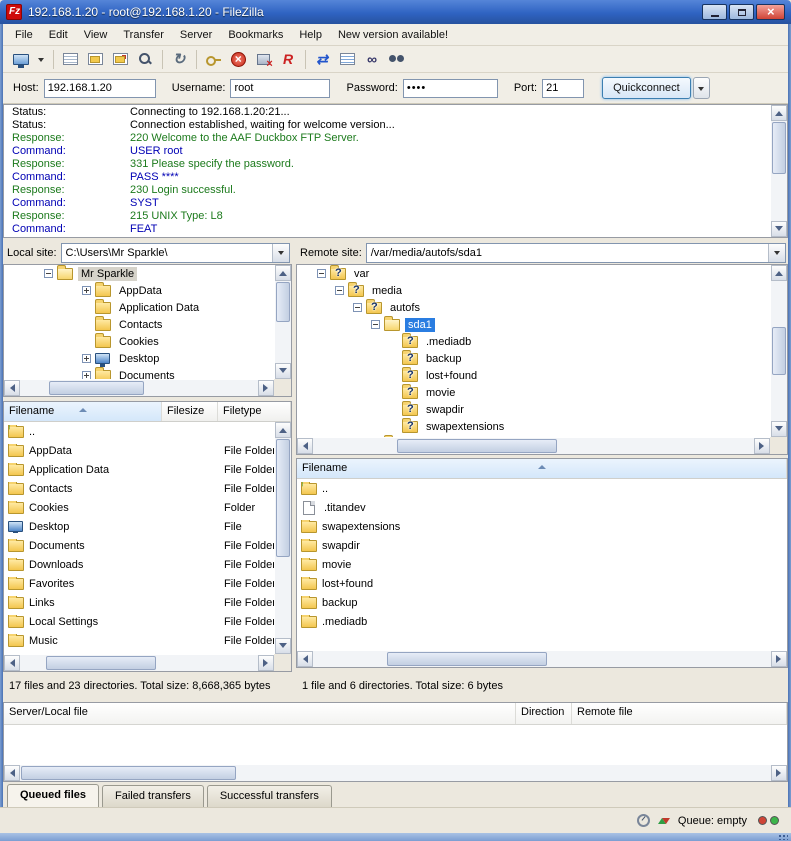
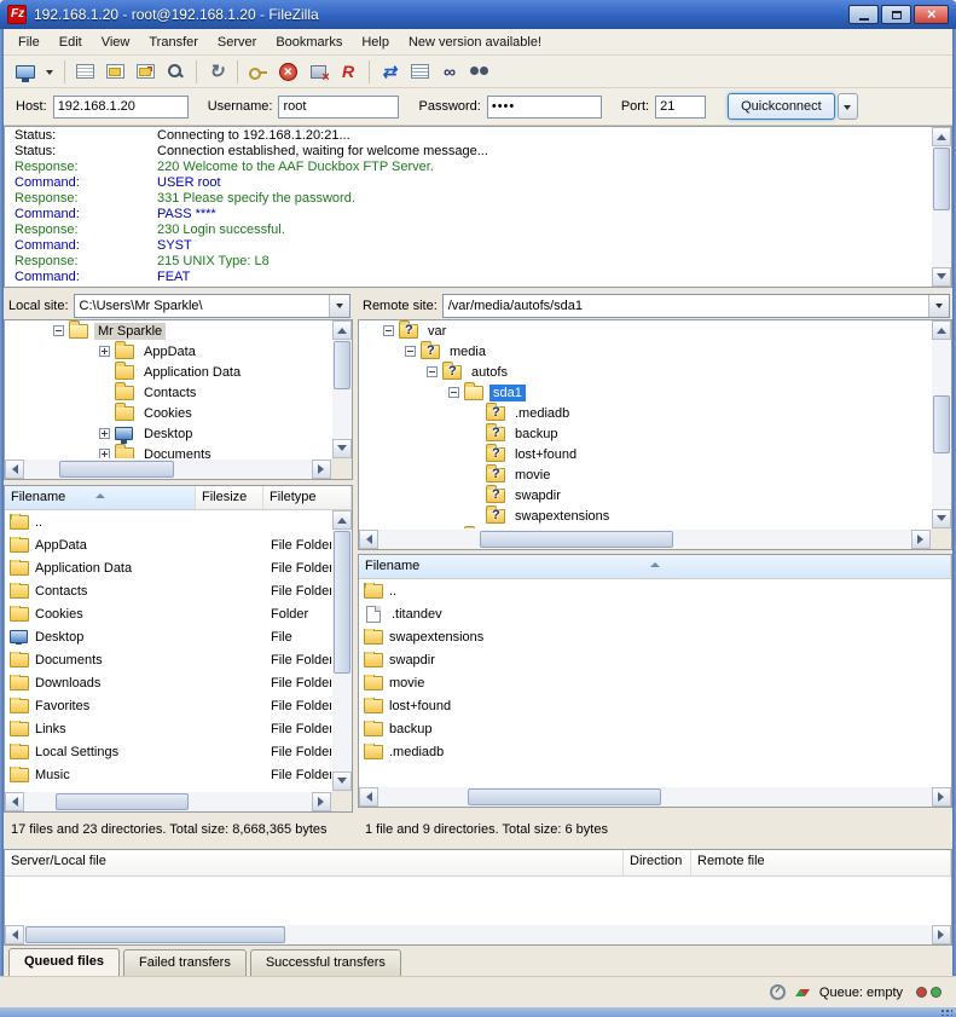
  192.168.1.20 - root@192.168.1.20 - FileZilla
  File
  Edit
  View
  Transfer
  Server
  Bookmarks
  Help
  New version available!
  Host:
  192.168.1.20
  Username:
  root
  Password:
  ••••
  Port:
  21
  Quickconnect
  Status:
  Connecting to 192.168.1.20:21...
  Status:
- Connection established, waiting for welcome version...
+ Connection established, waiting for welcome message...
  Response:
  220 Welcome to the AAF Duckbox FTP Server.
  Command:
  USER root
  Response:
  331 Please specify the password.
  Command:
  PASS ****
  Response:
  230 Login successful.
  Command:
  SYST
  Response:
  215 UNIX Type: L8
  Command:
  FEAT
  Local site:
  C:\Users\Mr Sparkle\
  Remote site:
  /var/media/autofs/sda1
  Mr Sparkle
  AppData
  Application Data
  Contacts
  Cookies
  Desktop
  Documents
  var
  media
  autofs
  sda1
  .mediadb
  backup
  lost+found
  movie
  swapdir
  swapextensions
  Filename
  Filesize
  Filetype
  ↑
  ..
  AppData
  File Folde
  Application Data
  File Folde
  Contacts
  File Folde
  Cookies
  Folder
  Desktop
  File
  Documents
  File Folde
  Downloads
  File Folde
  Favorites
  File Folde
  Links
  File Folde
  Local Settings
  File Folde
  Music
  File Folde
  Filename
  ↑
  ..
  .titandev
  swapextensions
  swapdir
  movie
  lost+found
  backup
  .mediadb
  17 files and 23 directories. Total size: 8,668,365 bytes
- 1 file and 6 directories. Total size: 6 bytes
+ 1 file and 9 directories. Total size: 6 bytes
  Server/Local file
  Direction
  Remote file
  Queued files
  Failed transfers
  Successful transfers
  Queue: empty
